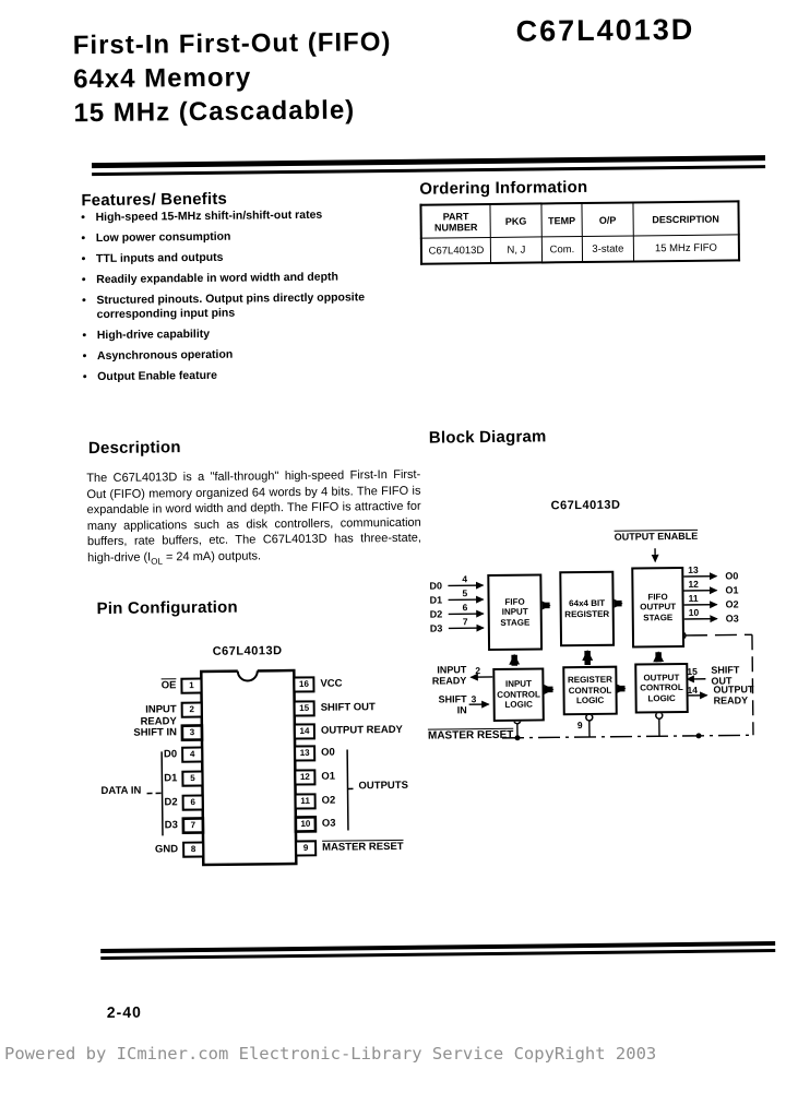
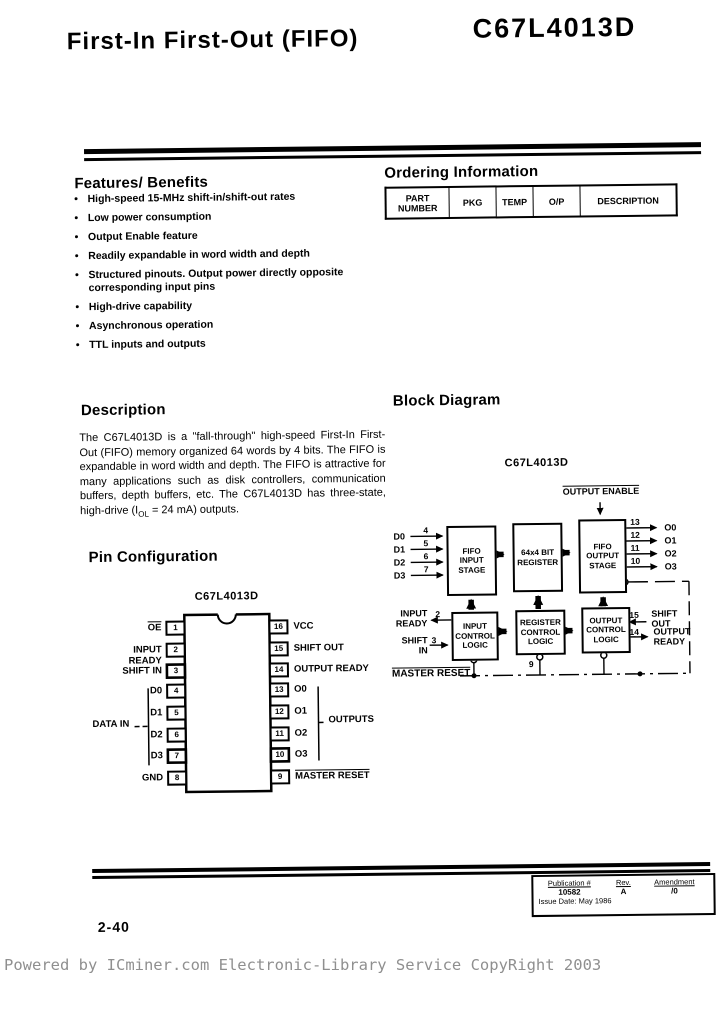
  First-In First-Out (FIFO)
- 64x4 Memory
- 15 MHz (Cascadable)
  C67L4013D
  Features/ Benefits
  High-speed 15-MHz shift-in/shift-out rates
  Low power consumption
- TTL inputs and outputs
+ Output Enable feature
  Readily expandable in word width and depth
- Structured pinouts. Output pins directly opposite corresponding input pins
+ Structured pinouts. Output power directly opposite corresponding input pins
  High-drive capability
  Asynchronous operation
- Output Enable feature
+ TTL inputs and outputs
  Ordering Information
  PART NUMBER	PKG	TEMP	O/P	DESCRIPTION
- C67L4013D	N, J	Com.	3-state	15 MHz FIFO
  Description
- The C67L4013D is a "fall-through" high-speed First-In First-Out (FIFO) memory organized 64 words by 4 bits. The FIFO is expandable in word width and depth. The FIFO is attractive for many applications such as disk controllers, communication buffers, rate buffers, etc. The C67L4013D has three-state, high-drive (IOL = 24 mA) outputs.
+ The C67L4013D is a "fall-through" high-speed First-In First-Out (FIFO) memory organized 64 words by 4 bits. The FIFO is expandable in word width and depth. The FIFO is attractive for many applications such as disk controllers, communication buffers, depth buffers, etc. The C67L4013D has three-state, high-drive (IOL = 24 mA) outputs.
  Block Diagram
  C67L4013D
  OUTPUT ENABLE
  FIFO
  INPUT
  STAGE
  64x4 BIT
  REGISTER
  FIFO
  OUTPUT
  STAGE
  INPUT
  CONTROL
  LOGIC
  REGISTER
  CONTROL
  LOGIC
  OUTPUT
  CONTROL
  LOGIC
  D0
  D1
  D2
  D3
  4
  5
  6
  7
  13
  12
  11
  10
  O0
  O1
  O2
  O3
  INPUT
  READY
  2
  SHIFT
  IN
  3
  15
  SHIFT
  OUT
  14
  OUTPUT
  READY
  MASTER RESET
  9
  Pin Configuration
  C67L4013D
  1
  2
  3
  4
  5
  6
  7
  8
  16
  15
  14
  13
  12
  11
  10
  9
  OE
  INPUT READY
  SHIFT IN
  D0
  D1
  D2
  D3
  GND
  VCC
  SHIFT OUT
  OUTPUT READY
  O0
  O1
  O2
  O3
  MASTER RESET
  DATA IN
  OUTPUTS
+ Publication #
+ Rev.
+ Amendment
+ 10582
+ A
+ /0
+ Issue Date: May 1986
  2-40
  Powered by ICminer.com Electronic-Library Service CopyRight 2003
